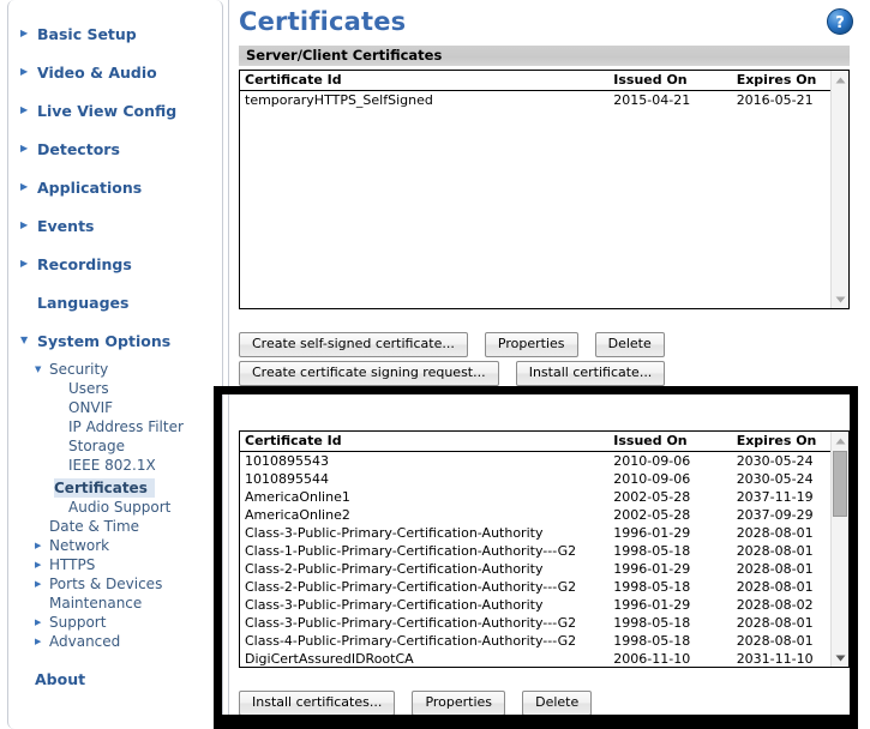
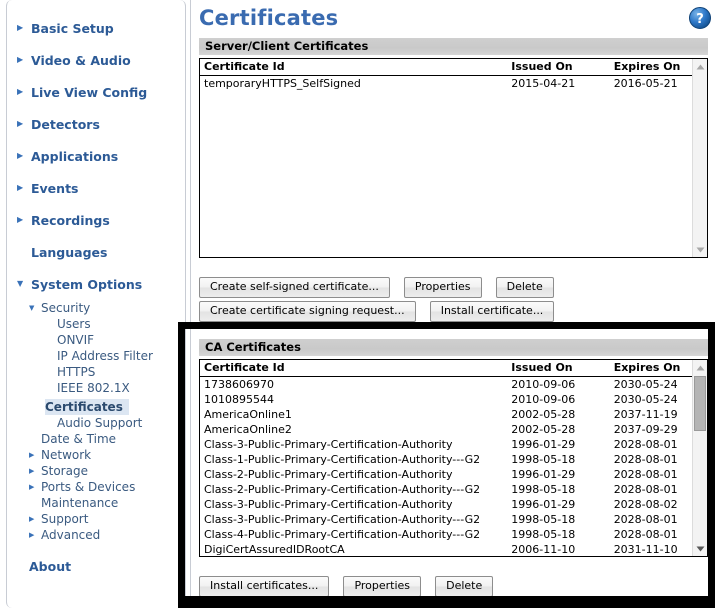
  ▶
  Basic Setup
  ▶
  Video & Audio
  ▶
  Live View Config
  ▶
  Detectors
  ▶
  Applications
  ▶
  Events
  ▶
  Recordings
  Languages
  ▼
  System Options
  ▼
  Security
  Users
  ONVIF
  IP Address Filter
- Storage
+ HTTPS
  IEEE 802.1X
  Certificates
  Audio Support
  Date & Time
  ▶
  Network
  ▶
- HTTPS
+ Storage
  ▶
  Ports & Devices
  Maintenance
  ▶
  Support
  ▶
  Advanced
  About
  Certificates
  ?
  Server/Client Certificates
  Certificate Id	Issued On	Expires On
  temporaryHTTPS_SelfSigned	2015-04-21	2016-05-21
  Create self-signed certificate... Properties Delete
  Create certificate signing request... Install certificate...
+ CA Certificates
  Certificate Id	Issued On	Expires On
- 1010895543	2010-09-06	2030-05-24
+ 1738606970	2010-09-06	2030-05-24
  1010895544	2010-09-06	2030-05-24
  AmericaOnline1	2002-05-28	2037-11-19
  AmericaOnline2	2002-05-28	2037-09-29
  Class-3-Public-Primary-Certification-Authority	1996-01-29	2028-08-01
  Class-1-Public-Primary-Certification-Authority---G2	1998-05-18	2028-08-01
  Class-2-Public-Primary-Certification-Authority	1996-01-29	2028-08-01
  Class-2-Public-Primary-Certification-Authority---G2	1998-05-18	2028-08-01
  Class-3-Public-Primary-Certification-Authority	1996-01-29	2028-08-02
  Class-3-Public-Primary-Certification-Authority---G2	1998-05-18	2028-08-01
  Class-4-Public-Primary-Certification-Authority---G2	1998-05-18	2028-08-01
  DigiCertAssuredIDRootCA	2006-11-10	2031-11-10
  Install certificates... Properties Delete
